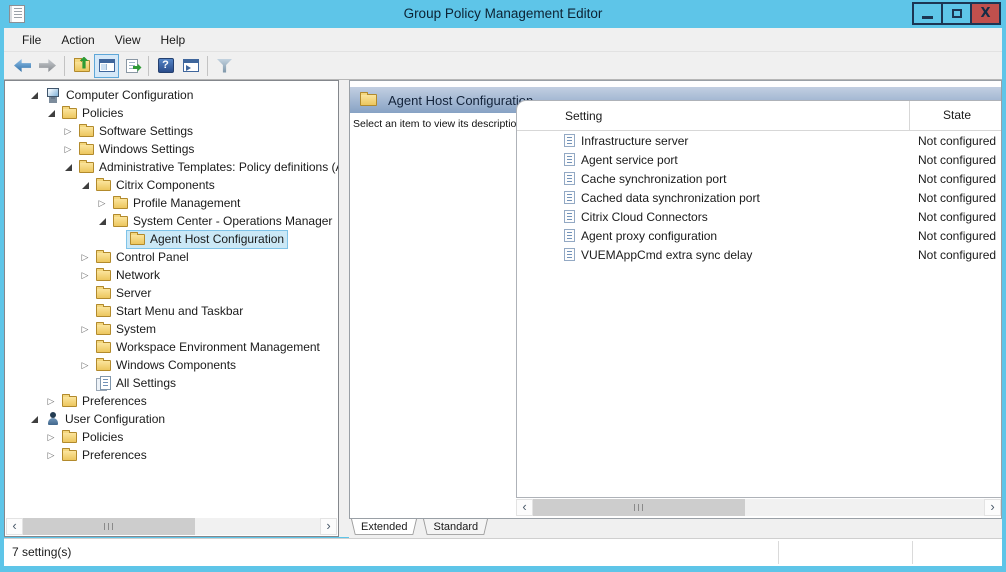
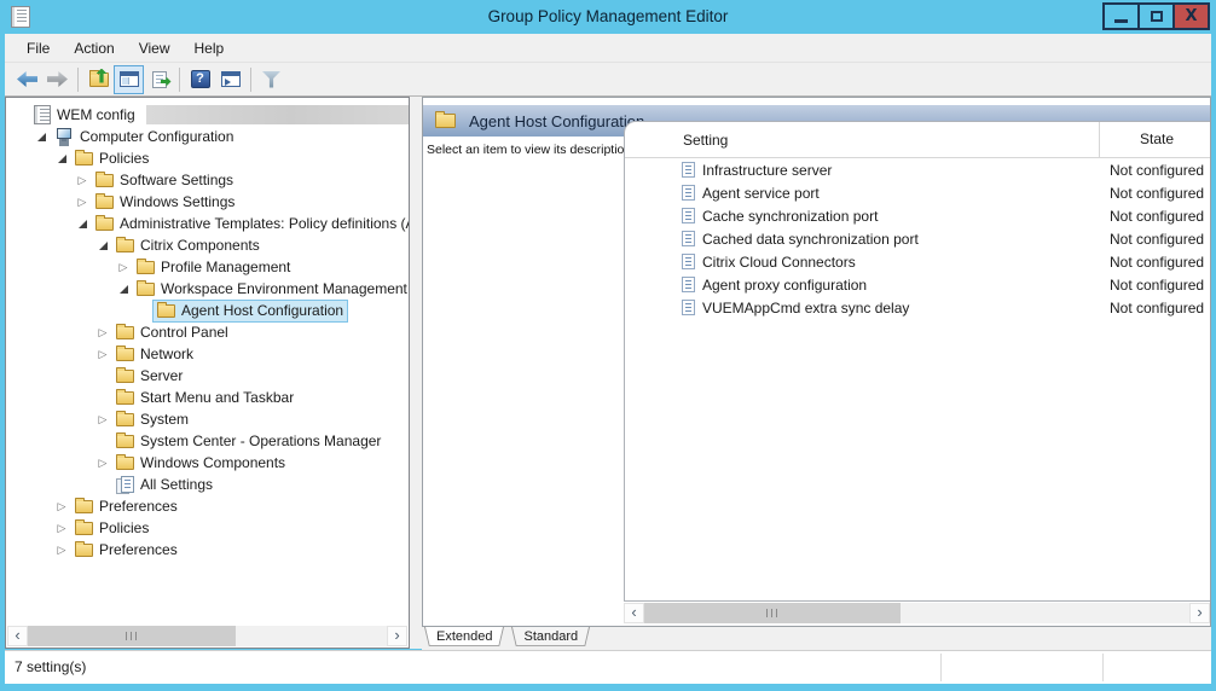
  Group Policy Management Editor
  X
  File
  Action
  View
  Help
+ WEM config
  Computer Configuration
  Policies
  ▷
  Software Settings
  ▷
  Windows Settings
  Administrative Templates: Policy definitions (
  Citrix Components
  ▷
  Profile Management
- System Center - Operations Manager
+ Workspace Environment Management
  Agent Host Configuration
  ▷
  Control Panel
  ▷
  Network
  Server
  Start Menu and Taskbar
  ▷
  System
- Workspace Environment Management
+ System Center - Operations Manager
  ▷
  Windows Components
  All Settings
  ▷
  Preferences
- User Configuration
  ▷
  Policies
  ▷
  Preferences
  ‹
  ›
  Agent Host Configurati
  Select an item to view its descriptio
  Setting
  State
  Infrastructure server
  Not configured
  Agent service port
  Not configured
  Cache synchronization port
  Not configured
  Cached data synchronization port
  Not configured
  Citrix Cloud Connectors
  Not configured
  Agent proxy configuration
  Not configured
  VUEMAppCmd extra sync delay
  Not configured
  ‹
  ›
  Extended
  Standard
  7 setting(s)
